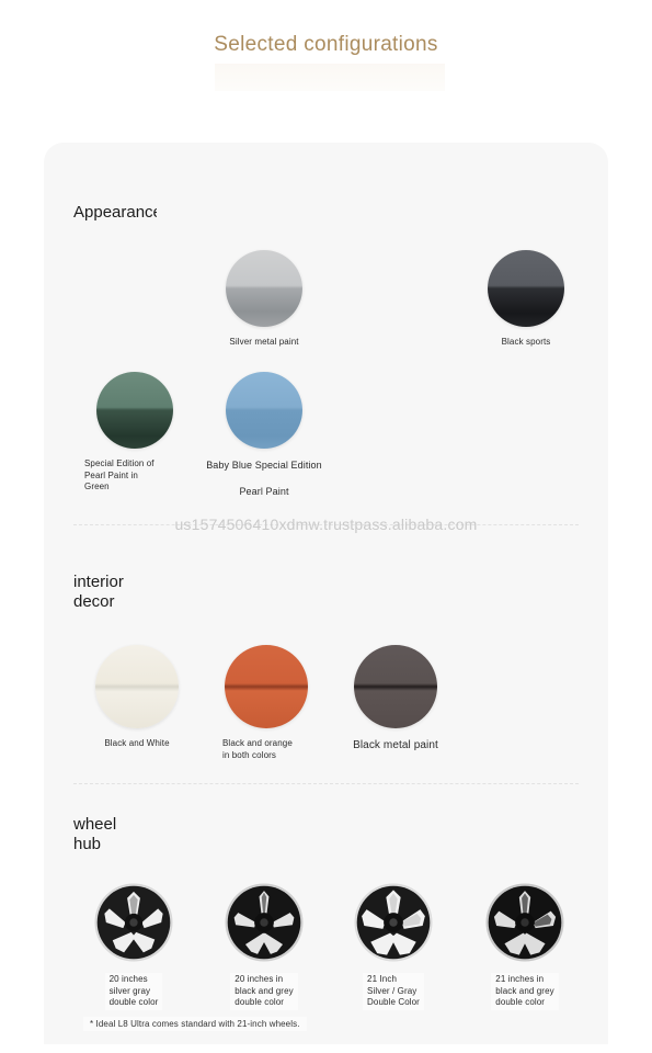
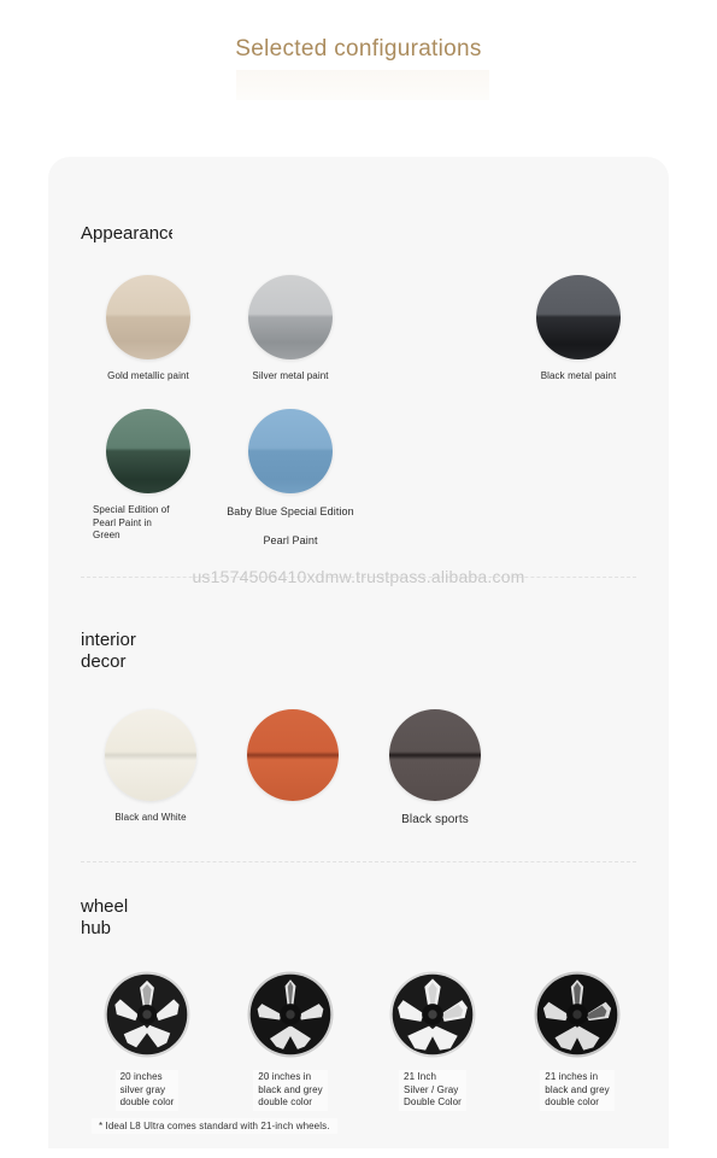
  Selected configurations
  Appearanc
+ Gold metallic paint
  Silver metal paint
- Black sports
+ Black metal paint
  Special Edition of
  Pearl Paint in
  Green
  Baby Blue Special Edition
  Pearl Paint
  interior
  decor
  Black and White
- Black and orange
- in both colors
- Black metal paint
+ Black sports
  wheel
  hub
  20 inches
  silver gray
  double color
  20 inches in
  black and grey
  double color
  21 Inch
  Silver / Gray
  Double Color
  21 inches in
  black and grey
  double color
  * Ideal L8 Ultra comes standard with 21-inch wheels.
  us1574506410xdmw.trustpass.alibaba.com
